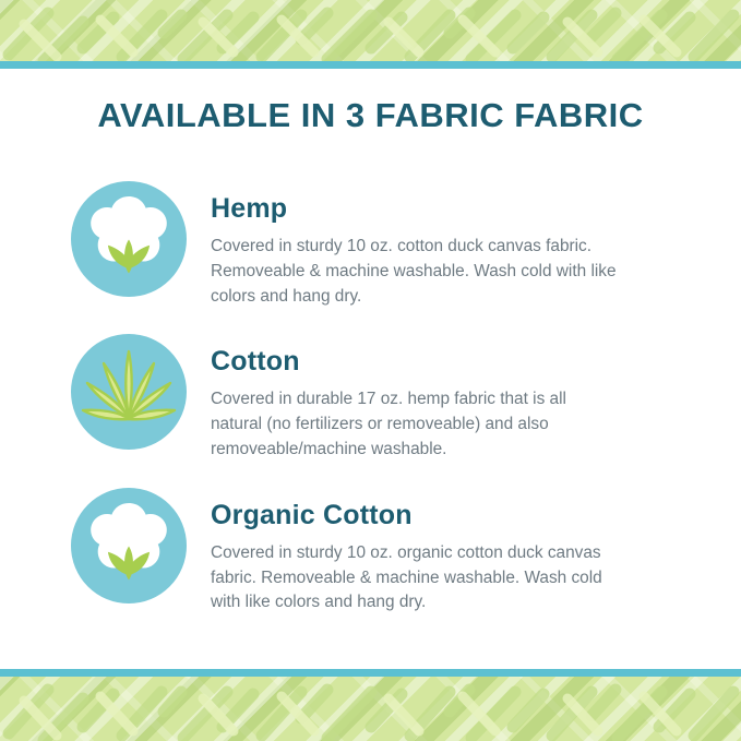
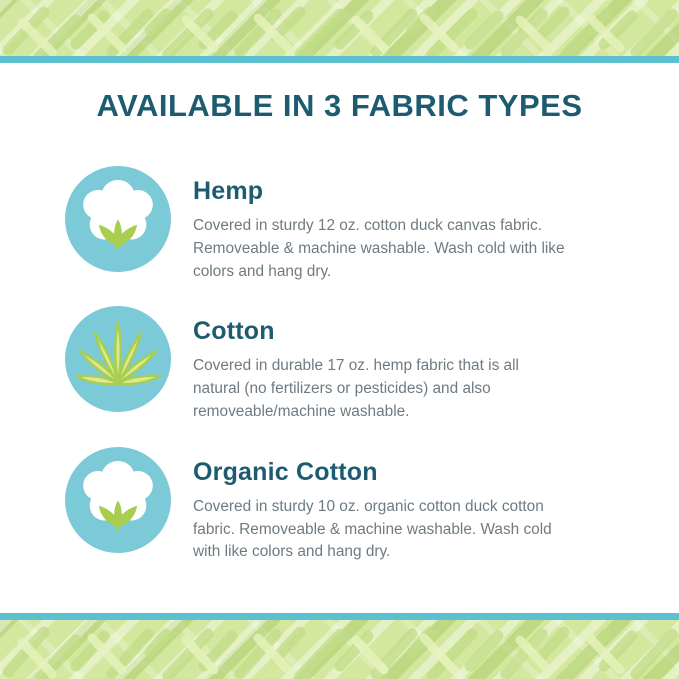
- AVAILABLE IN 3 FABRIC FABRIC
+ AVAILABLE IN 3 FABRIC TYPES
  Hemp
- Covered in sturdy 10 oz. cotton duck canvas fabric. Removeable & machine washable. Wash cold with like colors and hang dry.
+ Covered in sturdy 12 oz. cotton duck canvas fabric. Removeable & machine washable. Wash cold with like colors and hang dry.
  Cotton
- Covered in durable 17 oz. hemp fabric that is all natural (no fertilizers or removeable) and also removeable/machine washable.
+ Covered in durable 17 oz. hemp fabric that is all natural (no fertilizers or pesticides) and also removeable/machine washable.
  Organic Cotton
- Covered in sturdy 10 oz. organic cotton duck canvas fabric. Removeable & machine washable. Wash cold with like colors and hang dry.
+ Covered in sturdy 10 oz. organic cotton duck cotton fabric. Removeable & machine washable. Wash cold with like colors and hang dry.
